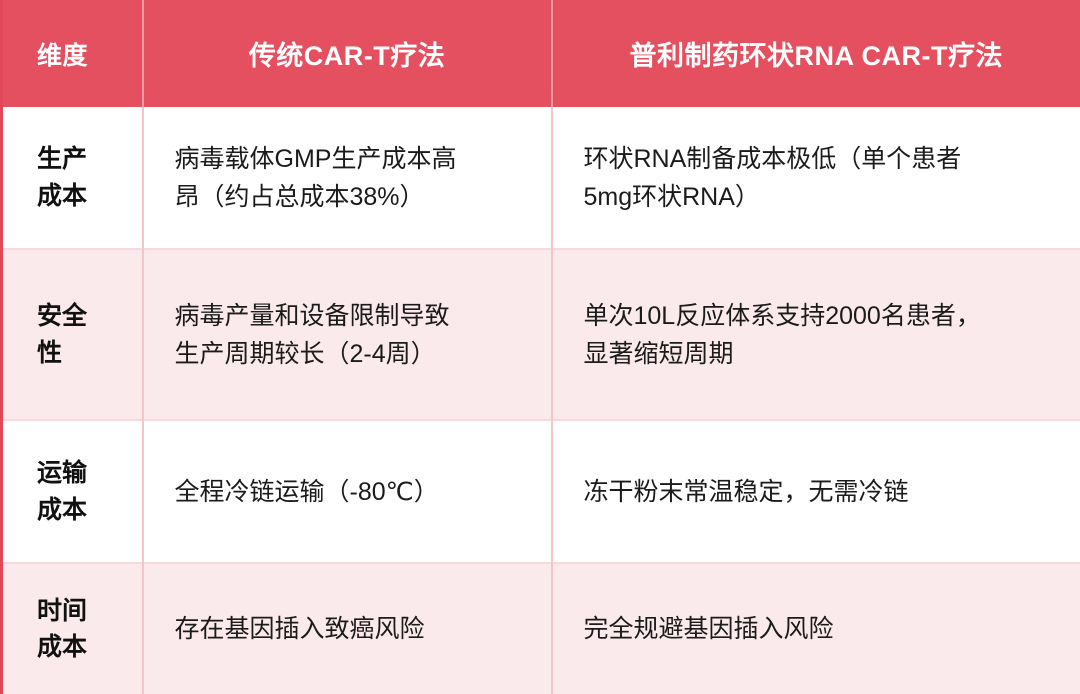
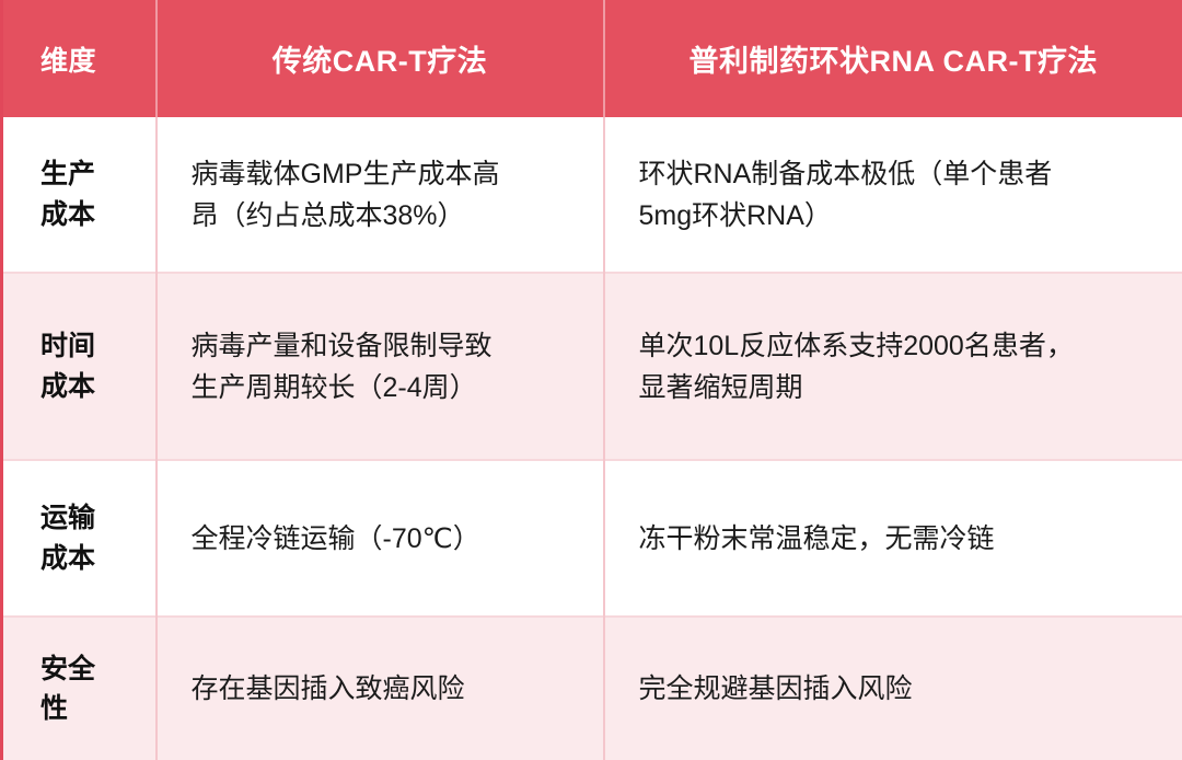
  维度	传统CAR-T疗法	普利制药环状RNA CAR-T疗法
  生产 成本	病毒载体GMP生产成本高 昂（约占总成本38%）	环状RNA制备成本极低（单个患者 5mg环状RNA）
- 安全 性	病毒产量和设备限制导致 生产周期较长（2-4周）	单次10L反应体系支持2000名患者， 显著缩短周期
+ 时间 成本	病毒产量和设备限制导致 生产周期较长（2-4周）	单次10L反应体系支持2000名患者， 显著缩短周期
- 运输 成本	全程冷链运输（-80℃）	冻干粉末常温稳定，无需冷链
+ 运输 成本	全程冷链运输（-70℃）	冻干粉末常温稳定，无需冷链
- 时间 成本	存在基因插入致癌风险	完全规避基因插入风险
+ 安全 性	存在基因插入致癌风险	完全规避基因插入风险
